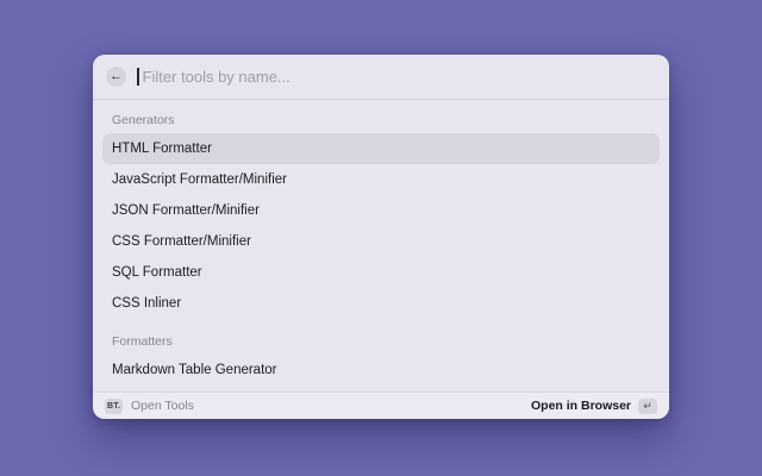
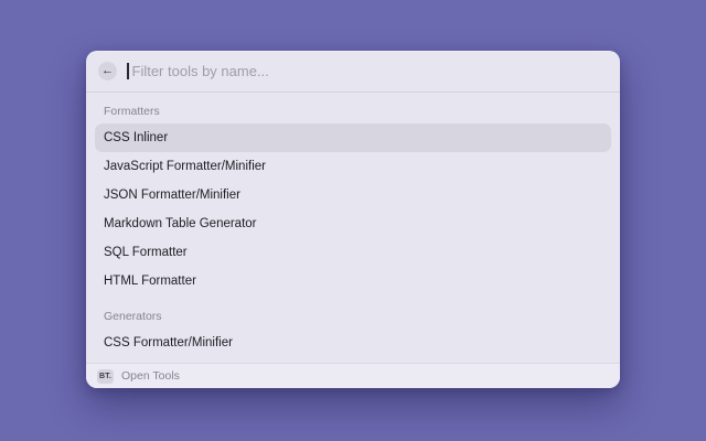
  ←
  Filter tools by name...
- Generators
+ Formatters
- HTML Formatter
+ CSS Inliner
  JavaScript Formatter/Minifier
  JSON Formatter/Minifier
- CSS Formatter/Minifier
+ Markdown Table Generator
  SQL Formatter
- CSS Inliner
+ HTML Formatter
- Formatters
+ Generators
- Markdown Table Generator
+ CSS Formatter/Minifier
  Open Tools
- Open in Browser
- ↵
